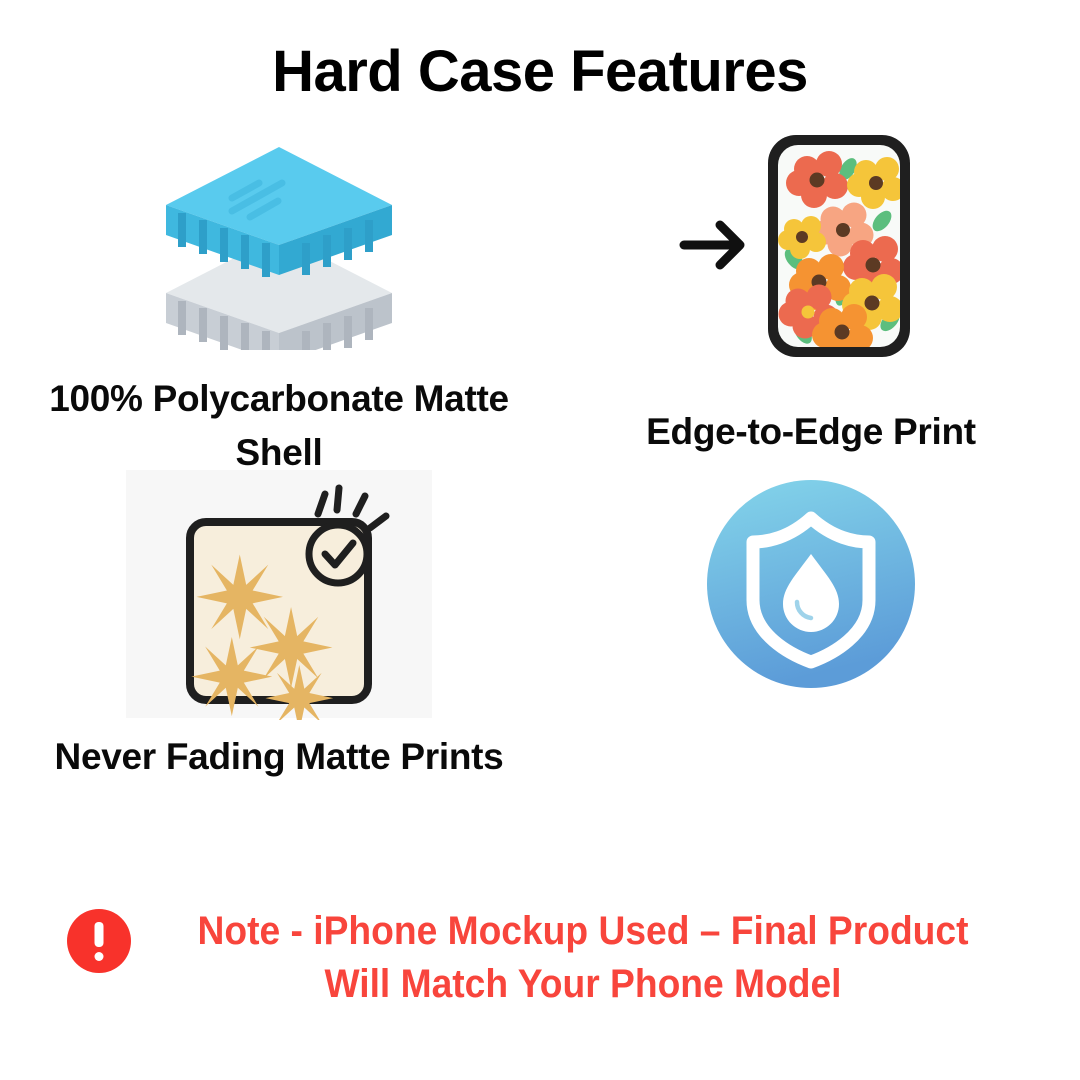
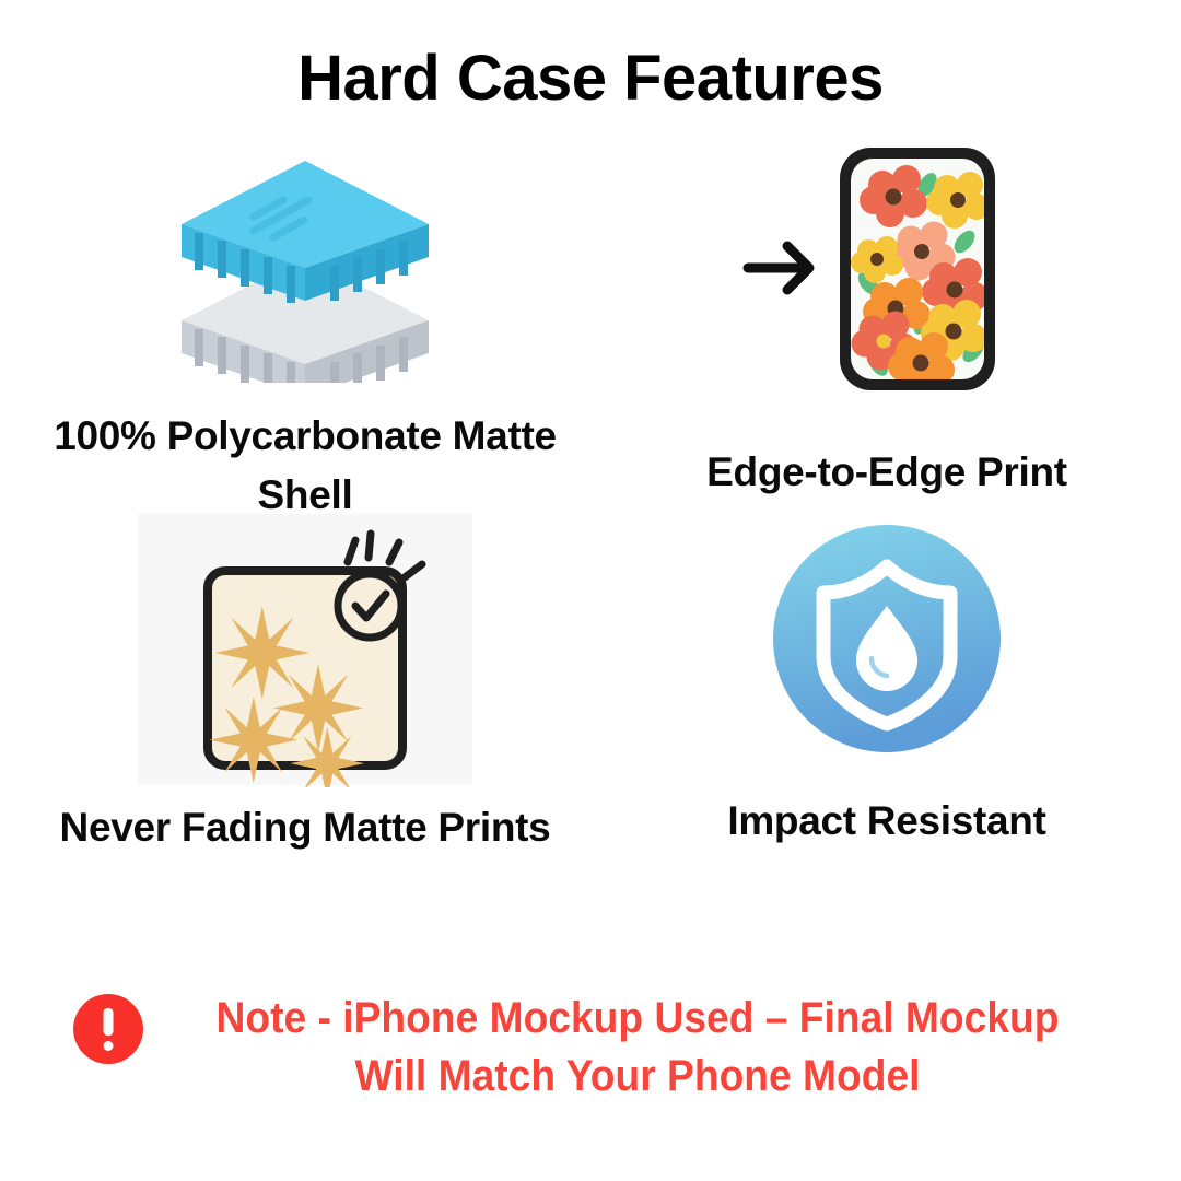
  Hard Case Features
  100% Polycarbonate Matte Shell
  Edge-to-Edge Print
  Never Fading Matte Prints
+ Impact Resistant
- Note - iPhone Mockup Used – Final Product Will Match Your Phone Model
+ Note - iPhone Mockup Used – Final Mockup Will Match Your Phone Model
